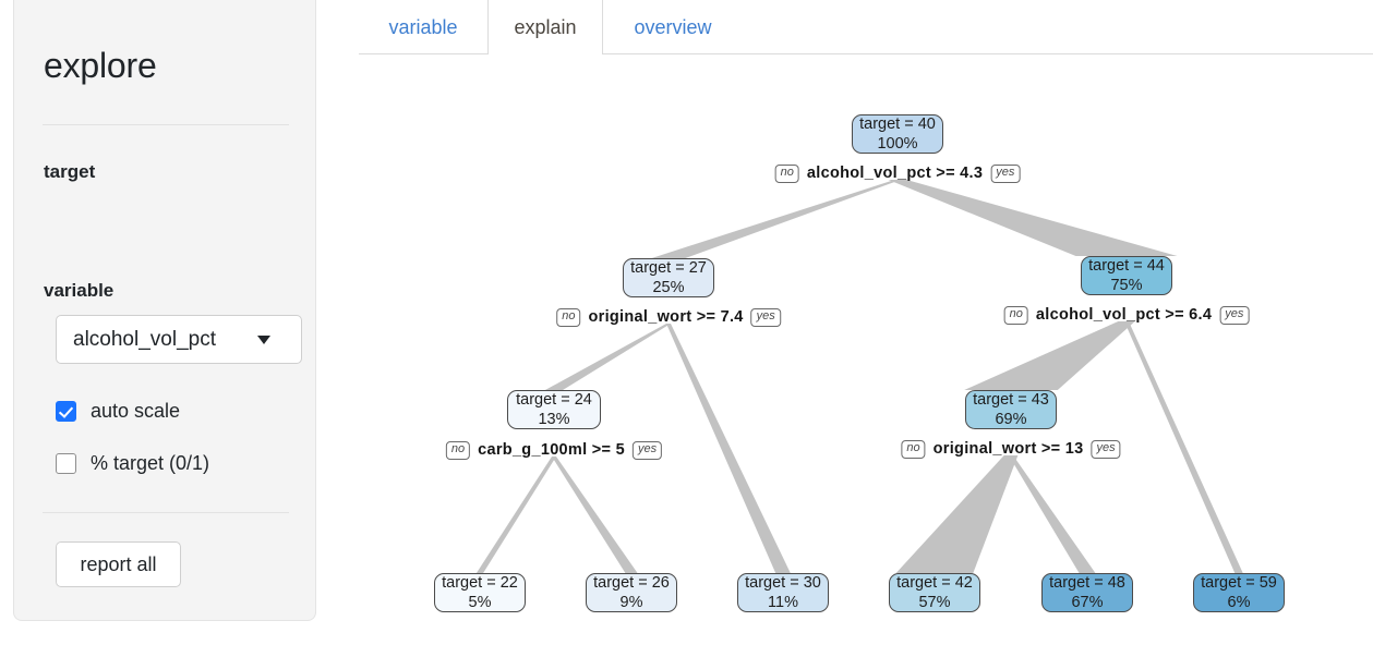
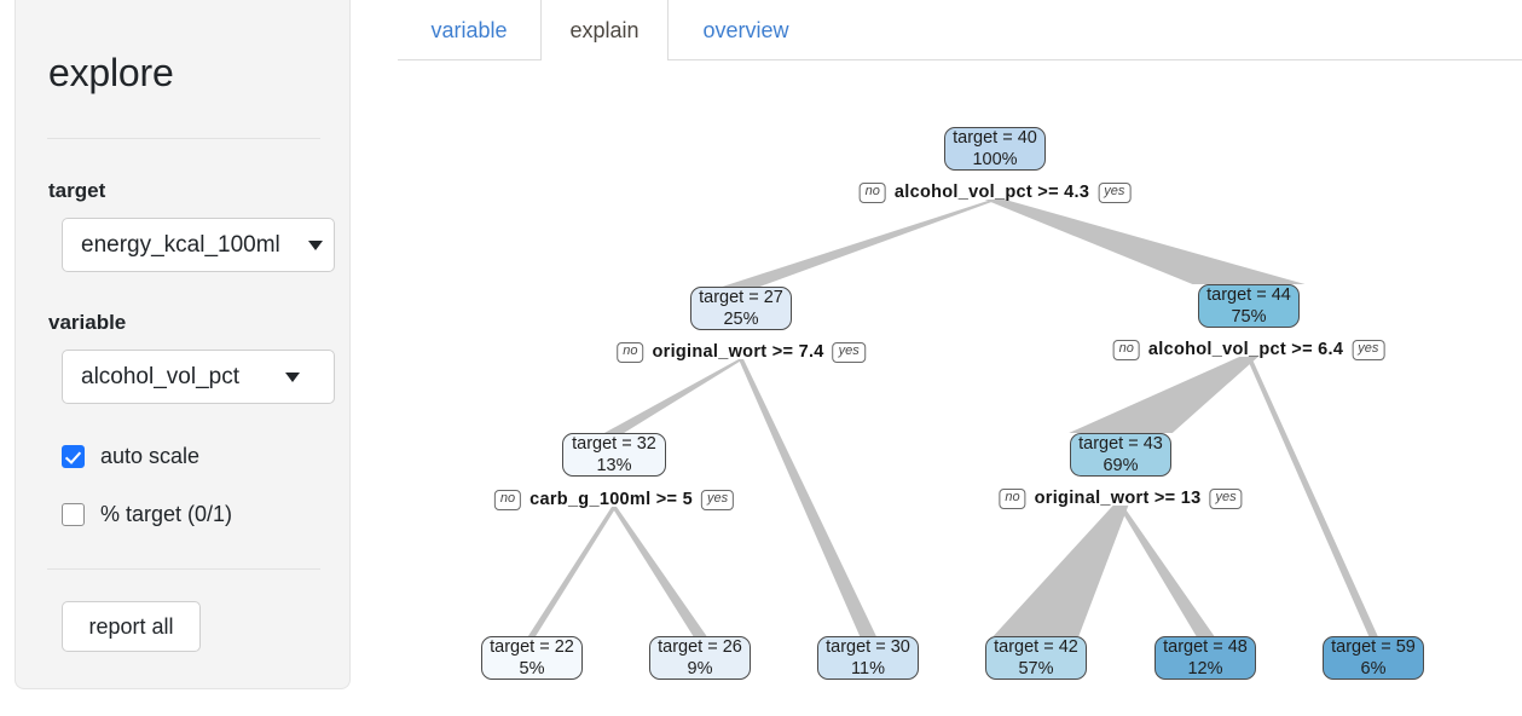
  explore
  target
+ energy_kcal_100ml
  variable
  alcohol_vol_pct
  auto scale
  % target (0/1)
  report all
  variable
  explain
  overview
  target = 40
  100%
  no
  alcohol_vol_pct >= 4.3
  yes
  target = 27
  25%
  no
  original_wort >= 7.4
  yes
  target = 44
  75%
  no
  alcohol_vol_pct >= 6.4
  yes
- target = 24
+ target = 32
  13%
  no
  carb_g_100ml >= 5
  yes
  target = 43
  69%
  no
  original_wort >= 13
  yes
  target = 22
  5%
  target = 26
  9%
  target = 30
  11%
  target = 42
  57%
  target = 48
- 67%
+ 12%
  target = 59
  6%
